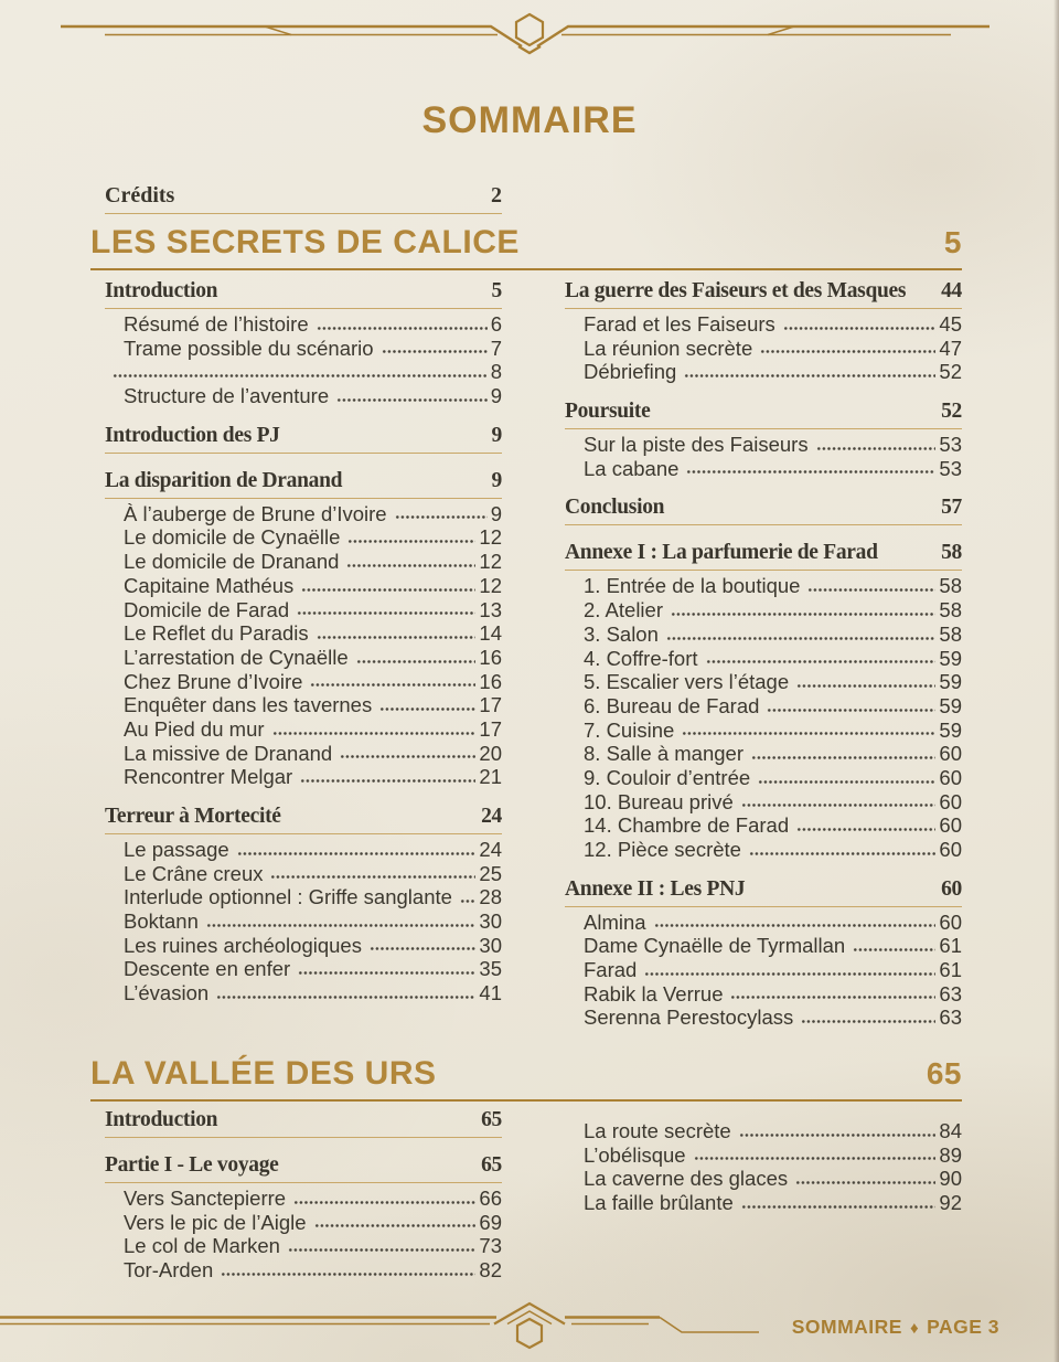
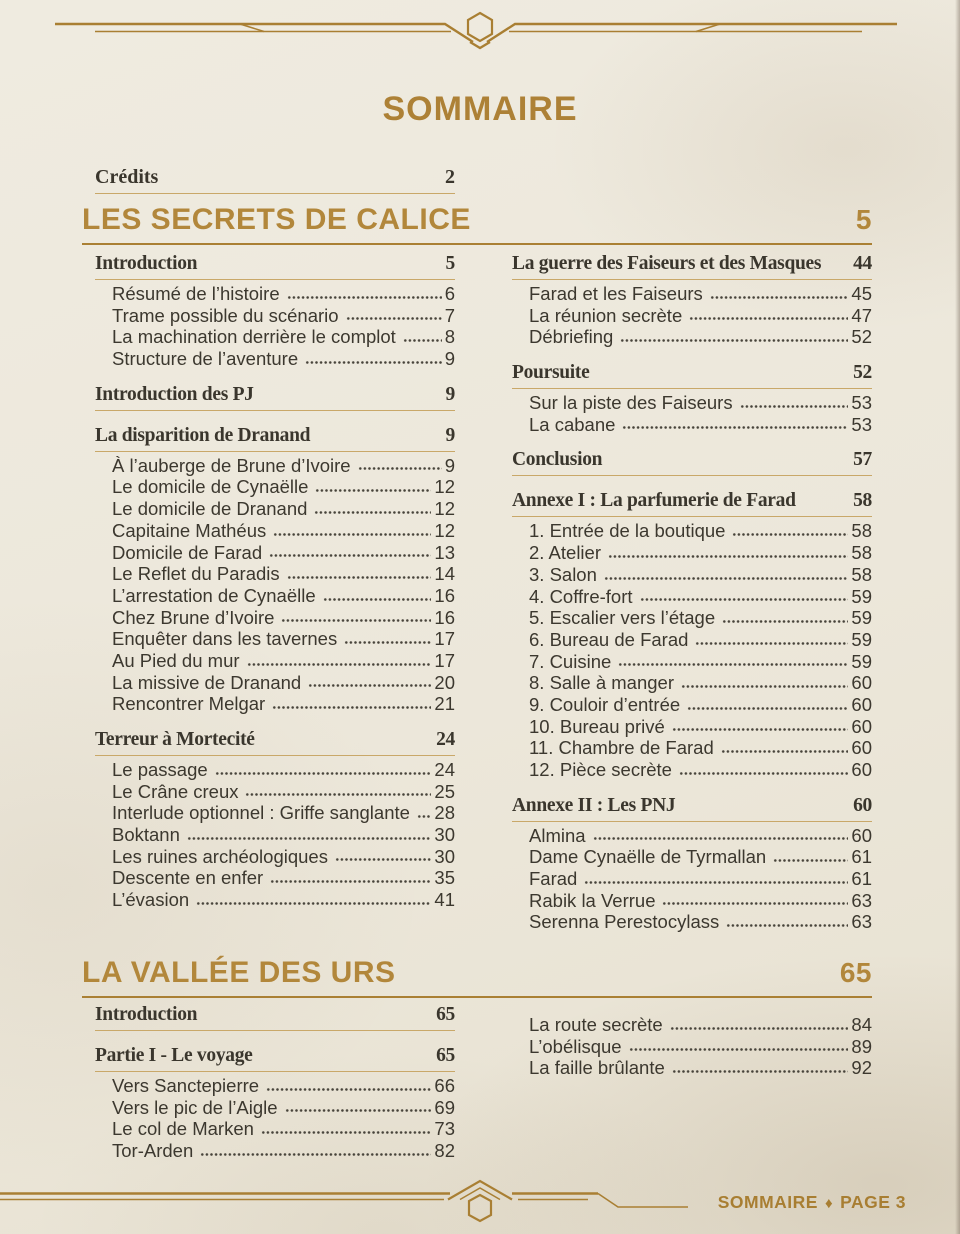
  SOMMAIRE
  Crédits
  2
  LES SECRETS DE CALICE
  5
  LA VALLÉE DES URS
  65
  Introduction
  5
  Résumé de l’histoire
  6
  Trame possible du scénario
  7
+ La machination derrière le complot
  8
  Structure de l’aventure
  9
  Introduction des PJ
  9
  La disparition de Dranand
  9
  À l’auberge de Brune d’Ivoire
  9
  Le domicile de Cynaëlle
  12
  Le domicile de Dranand
  12
  Capitaine Mathéus
  12
  Domicile de Farad
  13
  Le Reflet du Paradis
  14
  L’arrestation de Cynaëlle
  16
  Chez Brune d’Ivoire
  16
  Enquêter dans les tavernes
  17
  Au Pied du mur
  17
  La missive de Dranand
  20
  Rencontrer Melgar
  21
  Terreur à Mortecité
  24
  Le passage
  24
  Le Crâne creux
  25
  Interlude optionnel : Griffe sanglante
  28
  Boktann
  30
  Les ruines archéologiques
  30
  Descente en enfer
  35
  L’évasion
  41
  La guerre des Faiseurs et des Masques
  44
  Farad et les Faiseurs
  45
  La réunion secrète
  47
  Débriefing
  52
  Poursuite
  52
  Sur la piste des Faiseurs
  53
  La cabane
  53
  Conclusion
  57
  Annexe I : La parfumerie de Farad
  58
  1. Entrée de la boutique
  58
  2. Atelier
  58
  3. Salon
  58
  4. Coffre-fort
  59
  5. Escalier vers l’étage
  59
  6. Bureau de Farad
  59
  7. Cuisine
  59
  8. Salle à manger
  60
  9. Couloir d’entrée
  60
  10. Bureau privé
  60
- 14. Chambre de Farad
+ 11. Chambre de Farad
  60
  12. Pièce secrète
  60
  Annexe II : Les PNJ
  60
  Almina
  60
  Dame Cynaëlle de Tyrmallan
  61
  Farad
  61
  Rabik la Verrue
  63
  Serenna Perestocylass
  63
  Introduction
  65
  Partie I - Le voyage
  65
  Vers Sanctepierre
  66
  Vers le pic de l’Aigle
  69
  Le col de Marken
  73
  Tor-Arden
  82
  La route secrète
  84
  L’obélisque
  89
- La caverne des glaces
- 90
  La faille brûlante
  92
  SOMMAIRE ♦ PAGE 3
